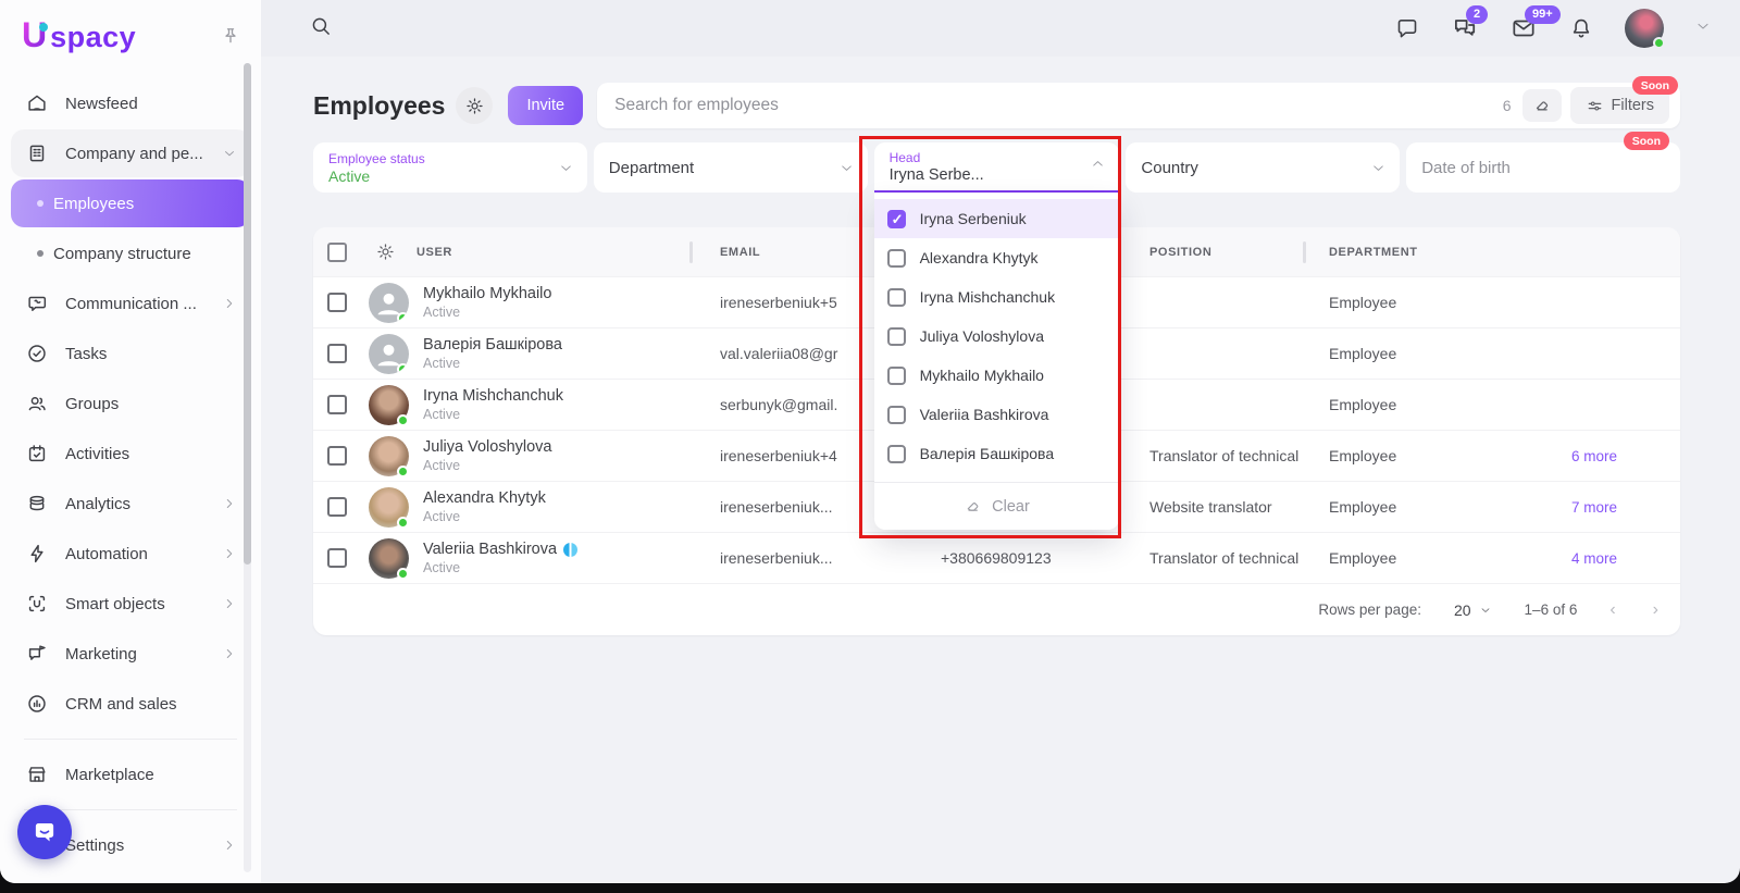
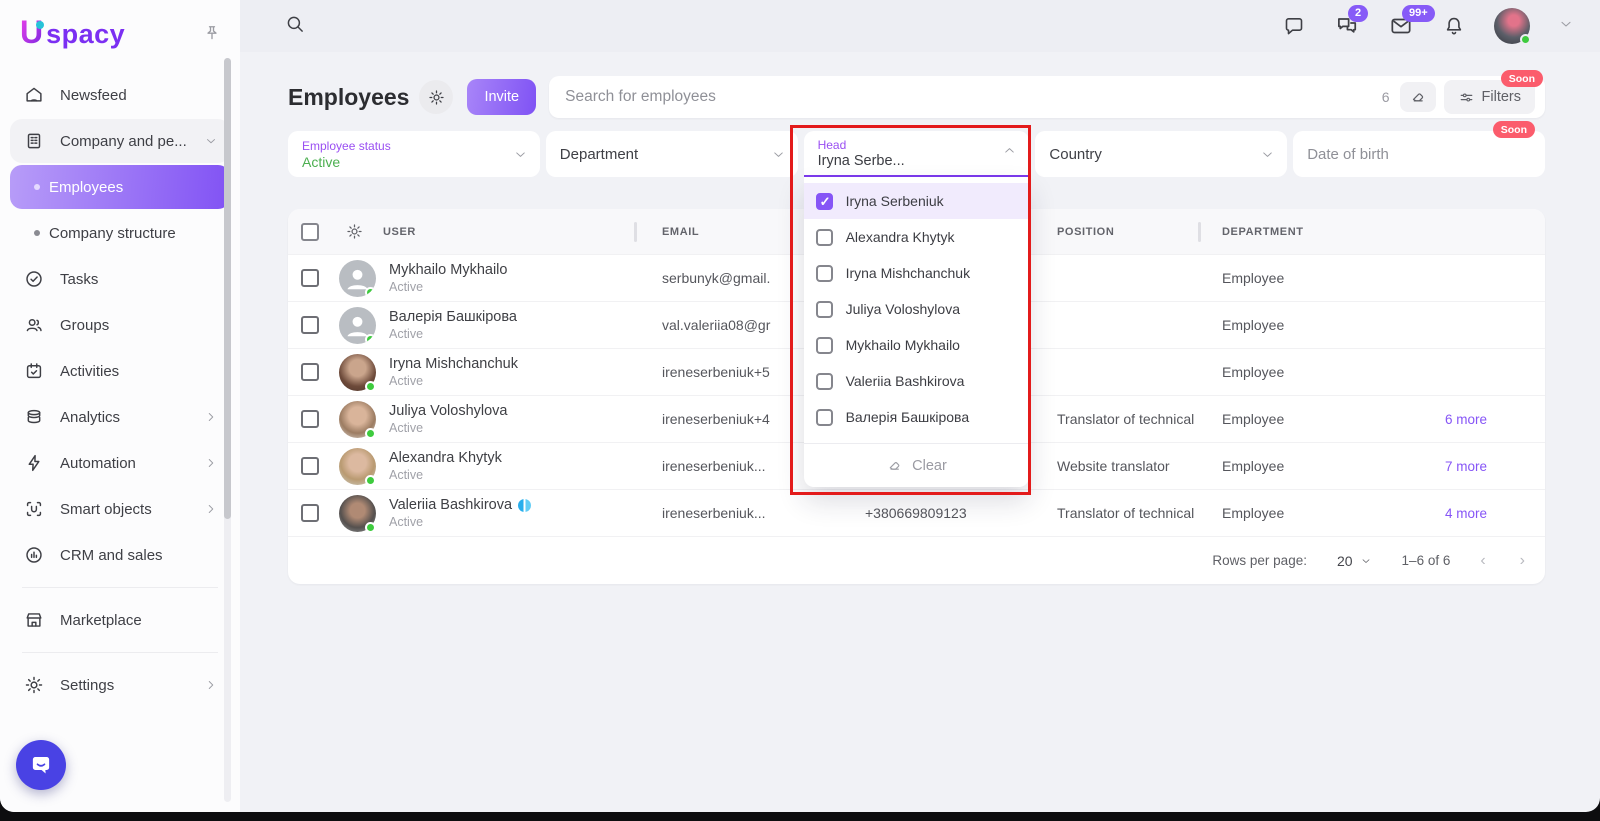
  U
  spacy
  Newsfeed
  Company and pe...
  Employees
  Company structure
- Communication ...
  Tasks
  Groups
  Activities
  Analytics
  Automation
  Smart objects
- Marketing
  CRM and sales
  Marketplace
  Settings
  2
  99+
  Employees
  Invite
  Search for employees
  6
  Filters
  Soon
  Employee status
  Active
  Department
  Head
  Iryna Serbe...
  Iryna Serbeniuk
  Alexandra Khytyk
  Iryna Mishchanchuk
  Juliya Voloshylova
  Mykhailo Mykhailo
  Valeriia Bashkirova
  Валерія Башкірова
  Clear
  Country
  Date of birth
  Soon
  USER
  EMAIL
  POSITION
  DEPARTMENT
  Mykhailo Mykhailo
  Active
- ireneserbeniuk+5
+ serbunyk@gmail.
  Employee
  Валерія Башкірова
  Active
  val.valeriia08@gr
  Employee
  Iryna Mishchanchuk
  Active
- serbunyk@gmail.
+ ireneserbeniuk+5
  Employee
  Juliya Voloshylova
  Active
  ireneserbeniuk+4
  Translator of technical
  Employee
  6 more
  Alexandra Khytyk
  Active
  ireneserbeniuk...
  Website translator
  Employee
  7 more
  Valeriia Bashkirova
  Active
  ireneserbeniuk...
  +380669809123
  Translator of technical
  Employee
  4 more
  Rows per page:
  20
  1–6 of 6
  ‹
  ›
